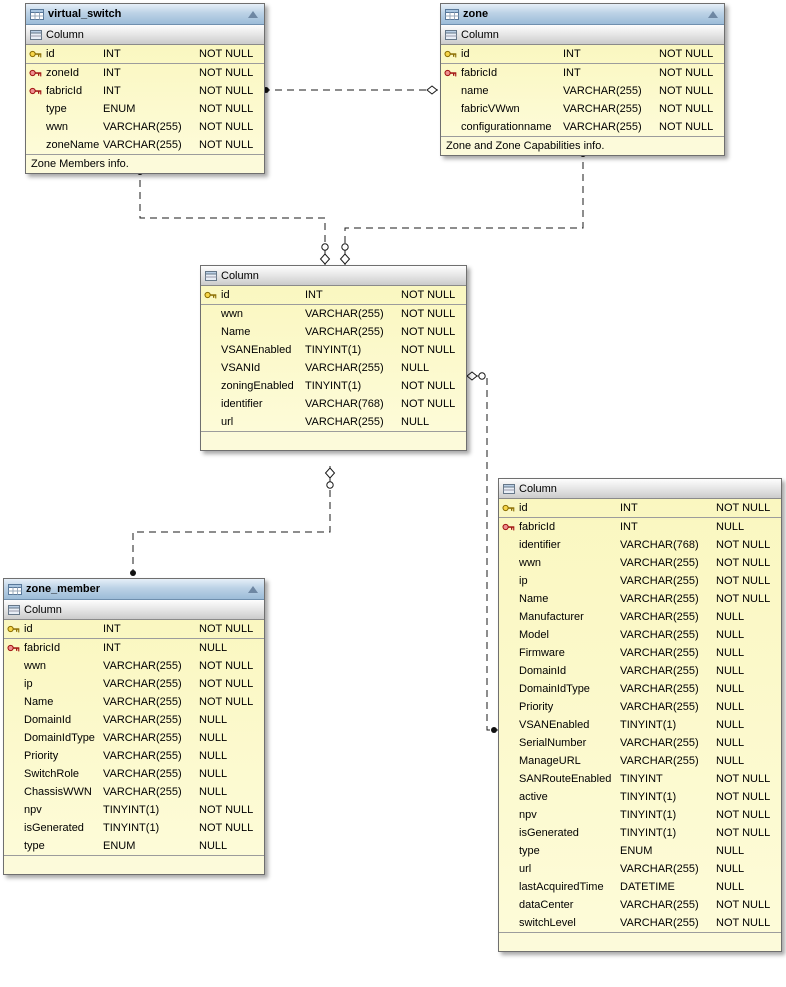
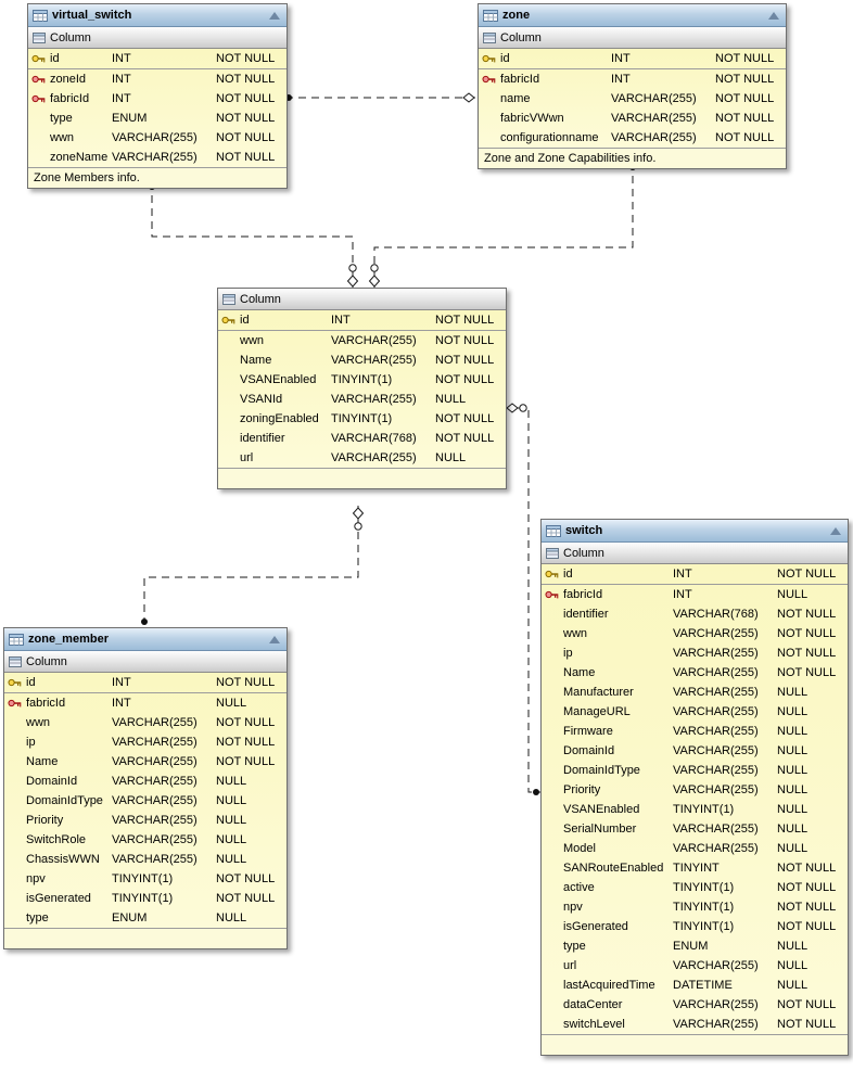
  virtual_switch
  Column
  id
  INT
  NOT NULL
  zoneId
  INT
  NOT NULL
  fabricId
  INT
  NOT NULL
  type
  ENUM
  NOT NULL
  wwn
  VARCHAR(255)
  NOT NULL
  zoneName
  VARCHAR(255)
  NOT NULL
  Zone Members info.
  zone
  Column
  id
  INT
  NOT NULL
  fabricId
  INT
  NOT NULL
  name
  VARCHAR(255)
  NOT NULL
  fabricVWwn
  VARCHAR(255)
  NOT NULL
  configurationname
  VARCHAR(255)
  NOT NULL
  Zone and Zone Capabilities info.
  Column
  id
  INT
  NOT NULL
  wwn
  VARCHAR(255)
  NOT NULL
  Name
  VARCHAR(255)
  NOT NULL
  VSANEnabled
  TINYINT(1)
  NOT NULL
  VSANId
  VARCHAR(255)
  NULL
  zoningEnabled
  TINYINT(1)
  NOT NULL
  identifier
  VARCHAR(768)
  NOT NULL
  url
  VARCHAR(255)
  NULL
  zone_member
  Column
  id
  INT
  NOT NULL
  fabricId
  INT
  NULL
  wwn
  VARCHAR(255)
  NOT NULL
  ip
  VARCHAR(255)
  NOT NULL
  Name
  VARCHAR(255)
  NOT NULL
  DomainId
  VARCHAR(255)
  NULL
  DomainIdType
  VARCHAR(255)
  NULL
  Priority
  VARCHAR(255)
  NULL
  SwitchRole
  VARCHAR(255)
  NULL
  ChassisWWN
  VARCHAR(255)
  NULL
  npv
  TINYINT(1)
  NOT NULL
  isGenerated
  TINYINT(1)
  NOT NULL
  type
  ENUM
  NULL
+ switch
  Column
  id
  INT
  NOT NULL
  fabricId
  INT
  NULL
  identifier
  VARCHAR(768)
  NOT NULL
  wwn
  VARCHAR(255)
  NOT NULL
  ip
  VARCHAR(255)
  NOT NULL
  Name
  VARCHAR(255)
  NOT NULL
  Manufacturer
  VARCHAR(255)
  NULL
- Model
+ ManageURL
  VARCHAR(255)
  NULL
  Firmware
  VARCHAR(255)
  NULL
  DomainId
  VARCHAR(255)
  NULL
  DomainIdType
  VARCHAR(255)
  NULL
  Priority
  VARCHAR(255)
  NULL
  VSANEnabled
  TINYINT(1)
  NULL
  SerialNumber
  VARCHAR(255)
  NULL
- ManageURL
+ Model
  VARCHAR(255)
  NULL
  SANRouteEnabled
  TINYINT
  NOT NULL
  active
  TINYINT(1)
  NOT NULL
  npv
  TINYINT(1)
  NOT NULL
  isGenerated
  TINYINT(1)
  NOT NULL
  type
  ENUM
  NULL
  url
  VARCHAR(255)
  NULL
  lastAcquiredTime
  DATETIME
  NULL
  dataCenter
  VARCHAR(255)
  NOT NULL
  switchLevel
  VARCHAR(255)
  NOT NULL
